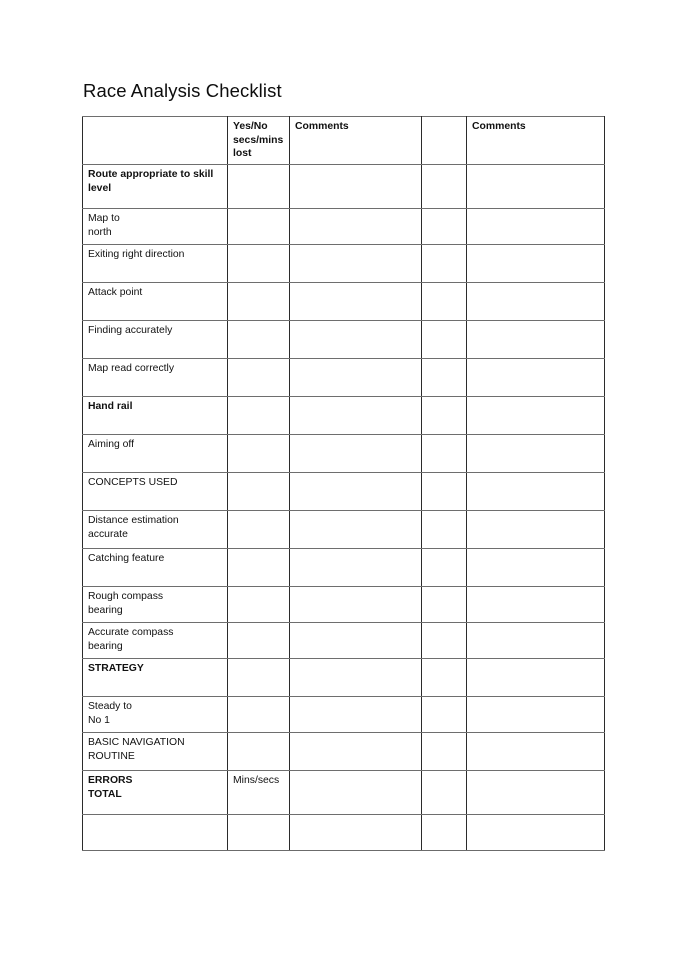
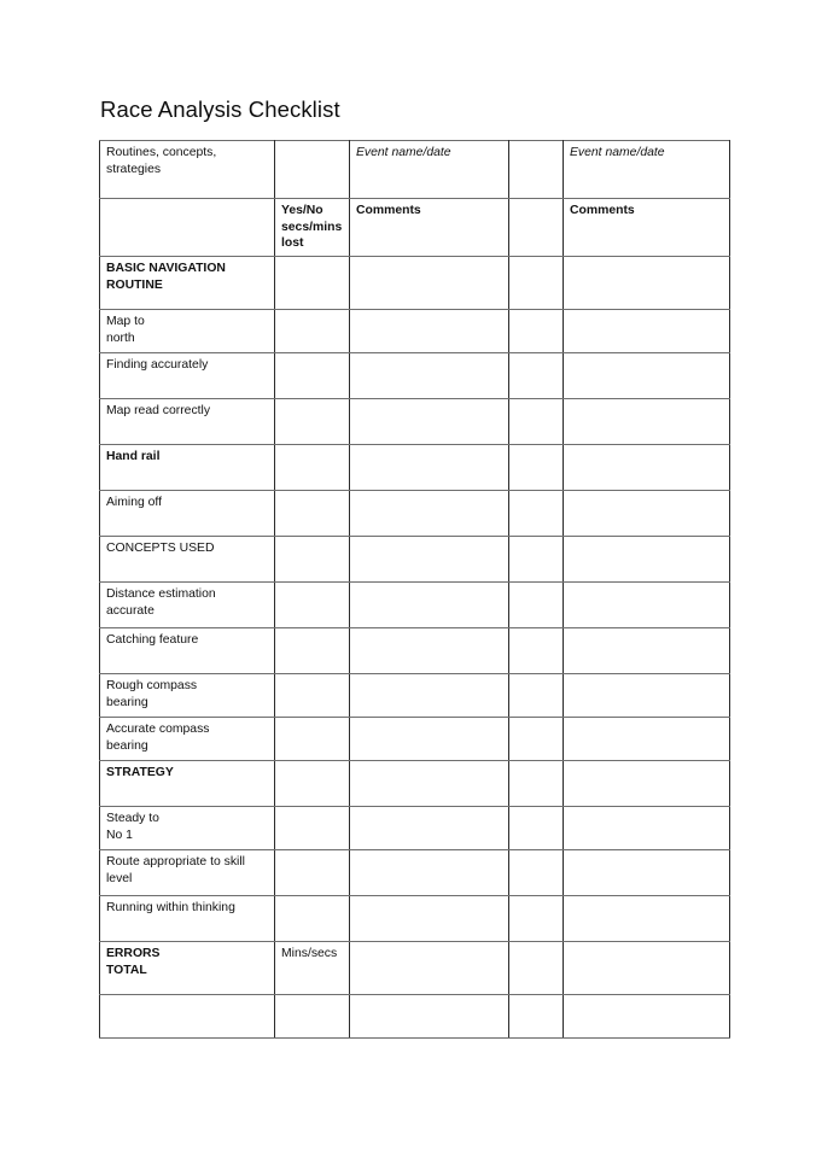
  Race Analysis Checklist
+ Routines, concepts, strategies		Event name/date		Event name/date
  	Yes/No secs/mins lost	Comments		Comments
- Route appropriate to skill level
+ BASIC NAVIGATION ROUTINE
  Map to north
- Exiting right direction
- Attack point
  Finding accurately
  Map read correctly
  Hand rail
  Aiming off
  CONCEPTS USED
  Distance estimation accurate
  Catching feature
  Rough compass bearing
  Accurate compass bearing
  STRATEGY
  Steady to No 1
- BASIC NAVIGATION ROUTINE
+ Route appropriate to skill level
+ Running within thinking
  ERRORS TOTAL	Mins/secs
